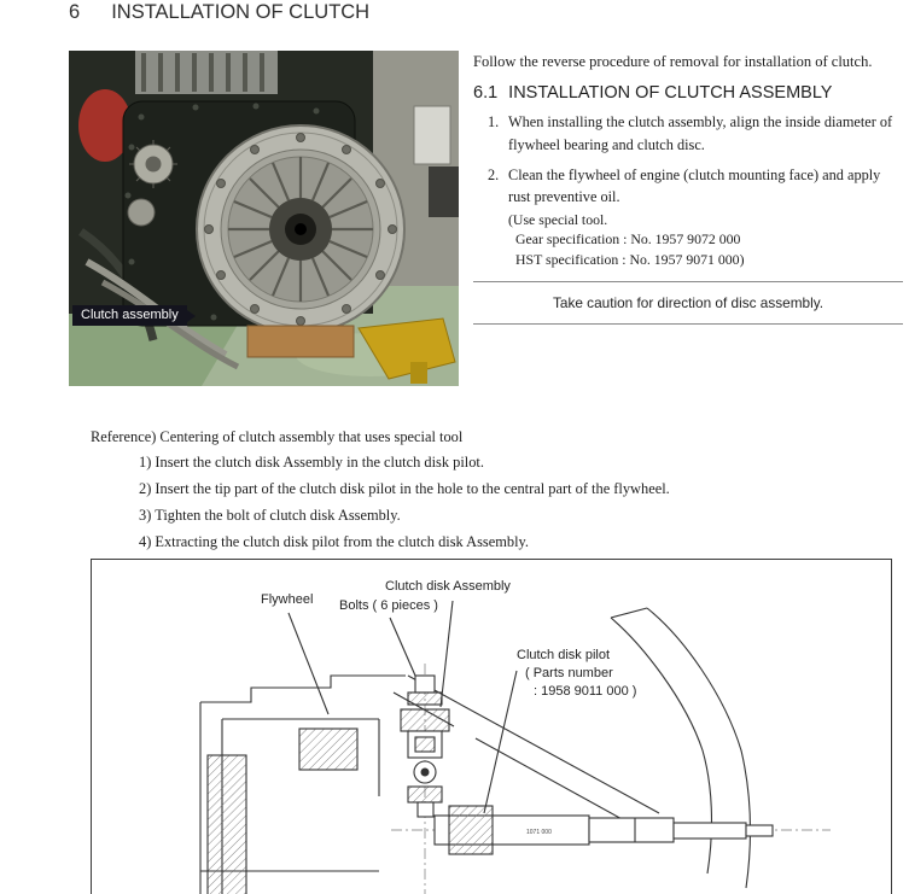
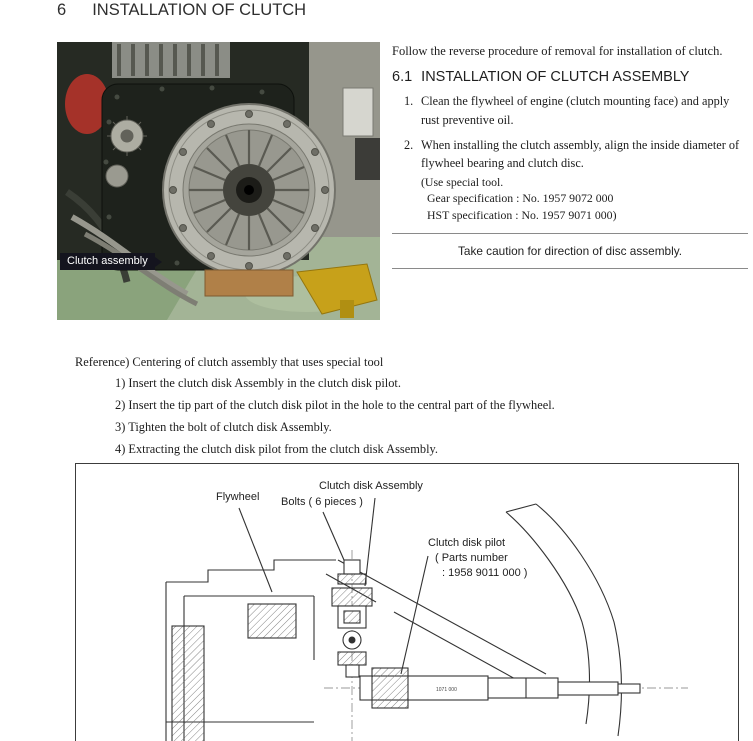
  6 INSTALLATION OF CLUTCH
  Clutch assembly
  Follow the reverse procedure of removal for installation of clutch.
  6.1 INSTALLATION OF CLUTCH ASSEMBLY
  1.
- When installing the clutch assembly, align the inside diameter of flywheel bearing and clutch disc.
+ Clean the flywheel of engine (clutch mounting face) and apply rust preventive oil.
  2.
- Clean the flywheel of engine (clutch mounting face) and apply rust preventive oil.
+ When installing the clutch assembly, align the inside diameter of flywheel bearing and clutch disc.
  (Use special tool.
  Gear specification : No. 1957 9072 000
  HST specification : No. 1957 9071 000)
  Take caution for direction of disc assembly.
  Reference) Centering of clutch assembly that uses special tool
  1) Insert the clutch disk Assembly in the clutch disk pilot.
  2) Insert the tip part of the clutch disk pilot in the hole to the central part of the flywheel.
  3) Tighten the bolt of clutch disk Assembly.
  4) Extracting the clutch disk pilot from the clutch disk Assembly.
  Flywheel
  Clutch disk Assembly
  Bolts ( 6 pieces )
  Clutch disk pilot
  ( Parts number
  : 1958 9011 000 )
